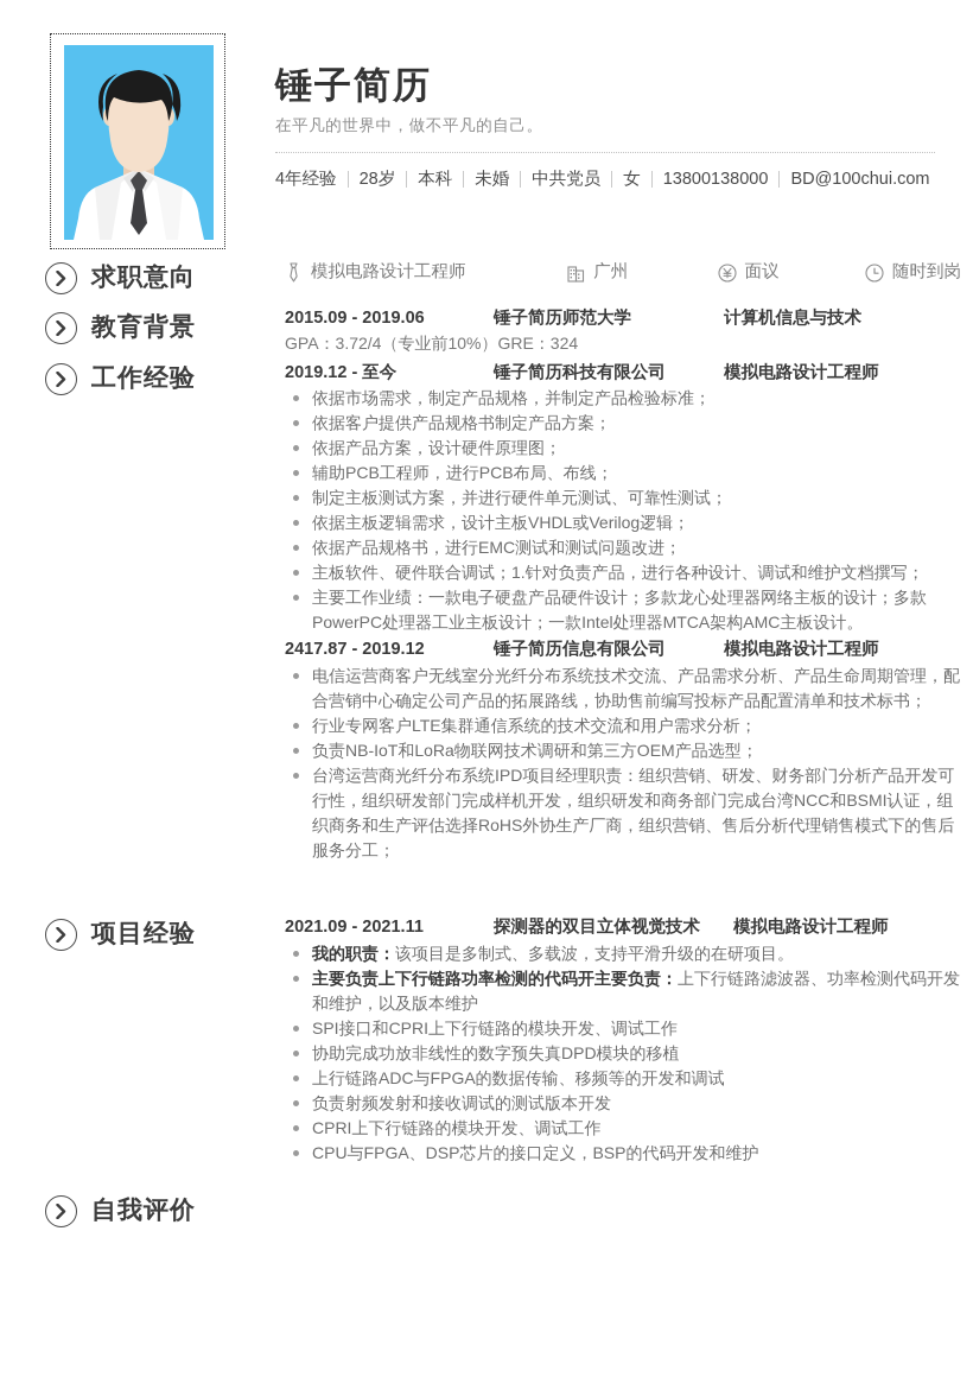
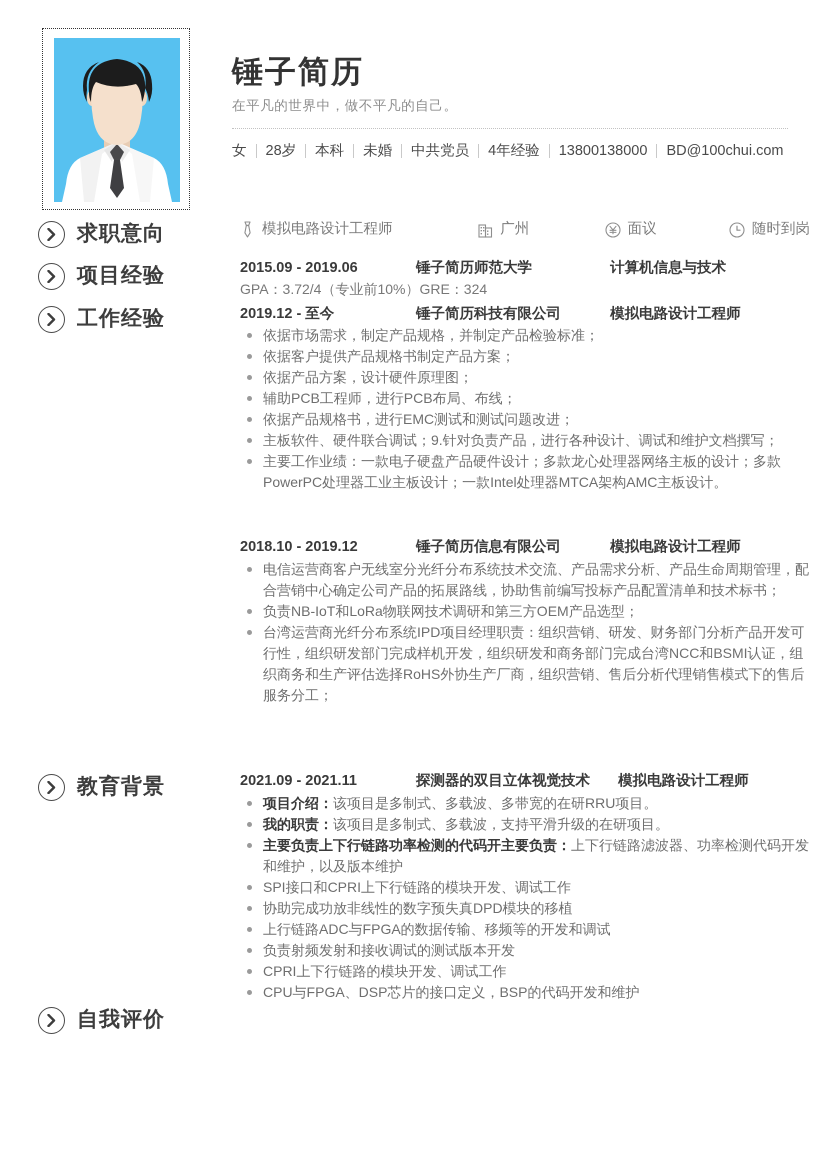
  求职意向
- 教育背景
+ 项目经验
  工作经验
- 项目经验
+ 教育背景
  自我评价
  锤子简历
  在平凡的世界中，做不平凡的自己。
- 4年经验
+ 女
  28岁
  本科
  未婚
  中共党员
- 女
+ 4年经验
  13800138000
  BD@100chui.com
  模拟电路设计工程师
  广州
  面议
  随时到岗
  2015.09 - 2019.06 锤子简历师范大学 计算机信息与技术
  GPA：3.72/4（专业前10%）GRE：324
  2019.12 - 至今 锤子简历科技有限公司 模拟电路设计工程师
  依据市场需求，制定产品规格，并制定产品检验标准；
  依据客户提供产品规格书制定产品方案；
  依据产品方案，设计硬件原理图；
  辅助PCB工程师，进行PCB布局、布线；
- 制定主板测试方案，并进行硬件单元测试、可靠性测试；
- 依据主板逻辑需求，设计主板VHDL或Verilog逻辑；
  依据产品规格书，进行EMC测试和测试问题改进；
- 主板软件、硬件联合调试；1.针对负责产品，进行各种设计、调试和维护文档撰写；
+ 主板软件、硬件联合调试；9.针对负责产品，进行各种设计、调试和维护文档撰写；
  主要工作业绩：一款电子硬盘产品硬件设计；多款龙心处理器网络主板的设计；多款PowerPC处理器工业主板设计；一款Intel处理器MTCA架构AMC主板设计。
- 2417.87 - 2019.12 锤子简历信息有限公司 模拟电路设计工程师
+ 2018.10 - 2019.12 锤子简历信息有限公司 模拟电路设计工程师
  电信运营商客户无线室分光纤分布系统技术交流、产品需求分析、产品生命周期管理，配合营销中心确定公司产品的拓展路线，协助售前编写投标产品配置清单和技术标书；
- 行业专网客户LTE集群通信系统的技术交流和用户需求分析；
  负责NB-IoT和LoRa物联网技术调研和第三方OEM产品选型；
  台湾运营商光纤分布系统IPD项目经理职责：组织营销、研发、财务部门分析产品开发可行性，组织研发部门完成样机开发，组织研发和商务部门完成台湾NCC和BSMI认证，组织商务和生产评估选择RoHS外协生产厂商，组织营销、售后分析代理销售模式下的售后服务分工；
  2021.09 - 2021.11 探测器的双目立体视觉技术 模拟电路设计工程师
+ 项目介绍：该项目是多制式、多载波、多带宽的在研RRU项目。
  我的职责：该项目是多制式、多载波，支持平滑升级的在研项目。
  主要负责上下行链路功率检测的代码开主要负责：上下行链路滤波器、功率检测代码开发和维护，以及版本维护
  SPI接口和CPRI上下行链路的模块开发、调试工作
  协助完成功放非线性的数字预失真DPD模块的移植
  上行链路ADC与FPGA的数据传输、移频等的开发和调试
  负责射频发射和接收调试的测试版本开发
  CPRI上下行链路的模块开发、调试工作
  CPU与FPGA、DSP芯片的接口定义，BSP的代码开发和维护
